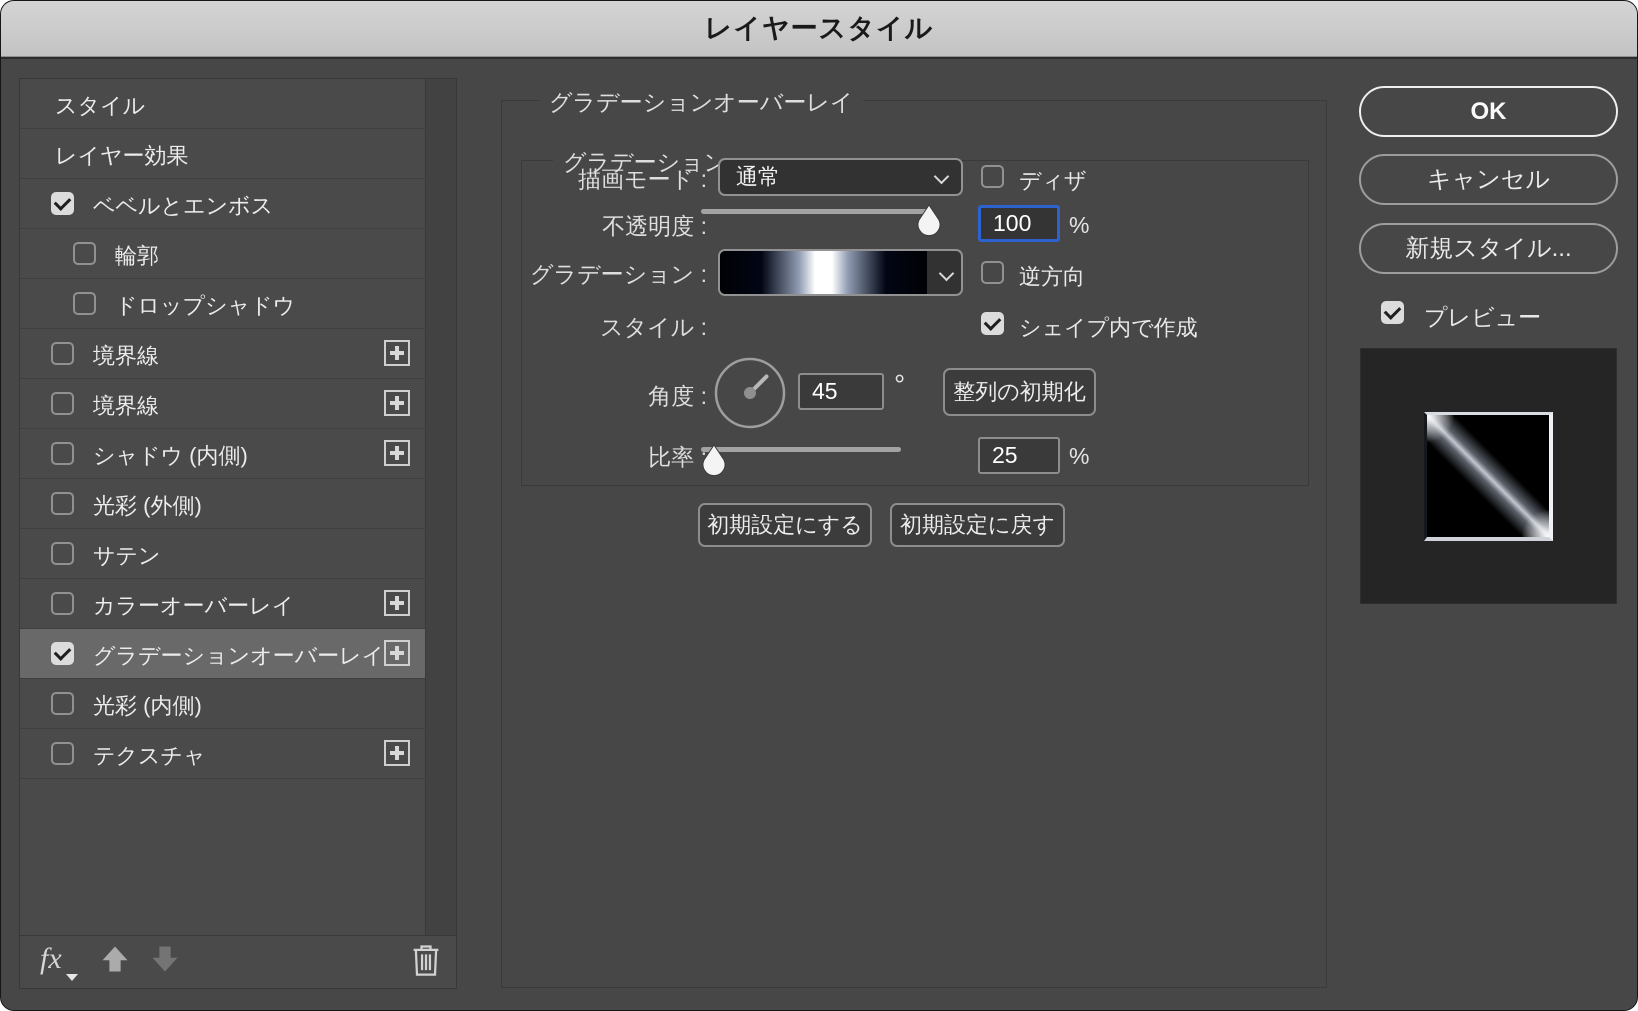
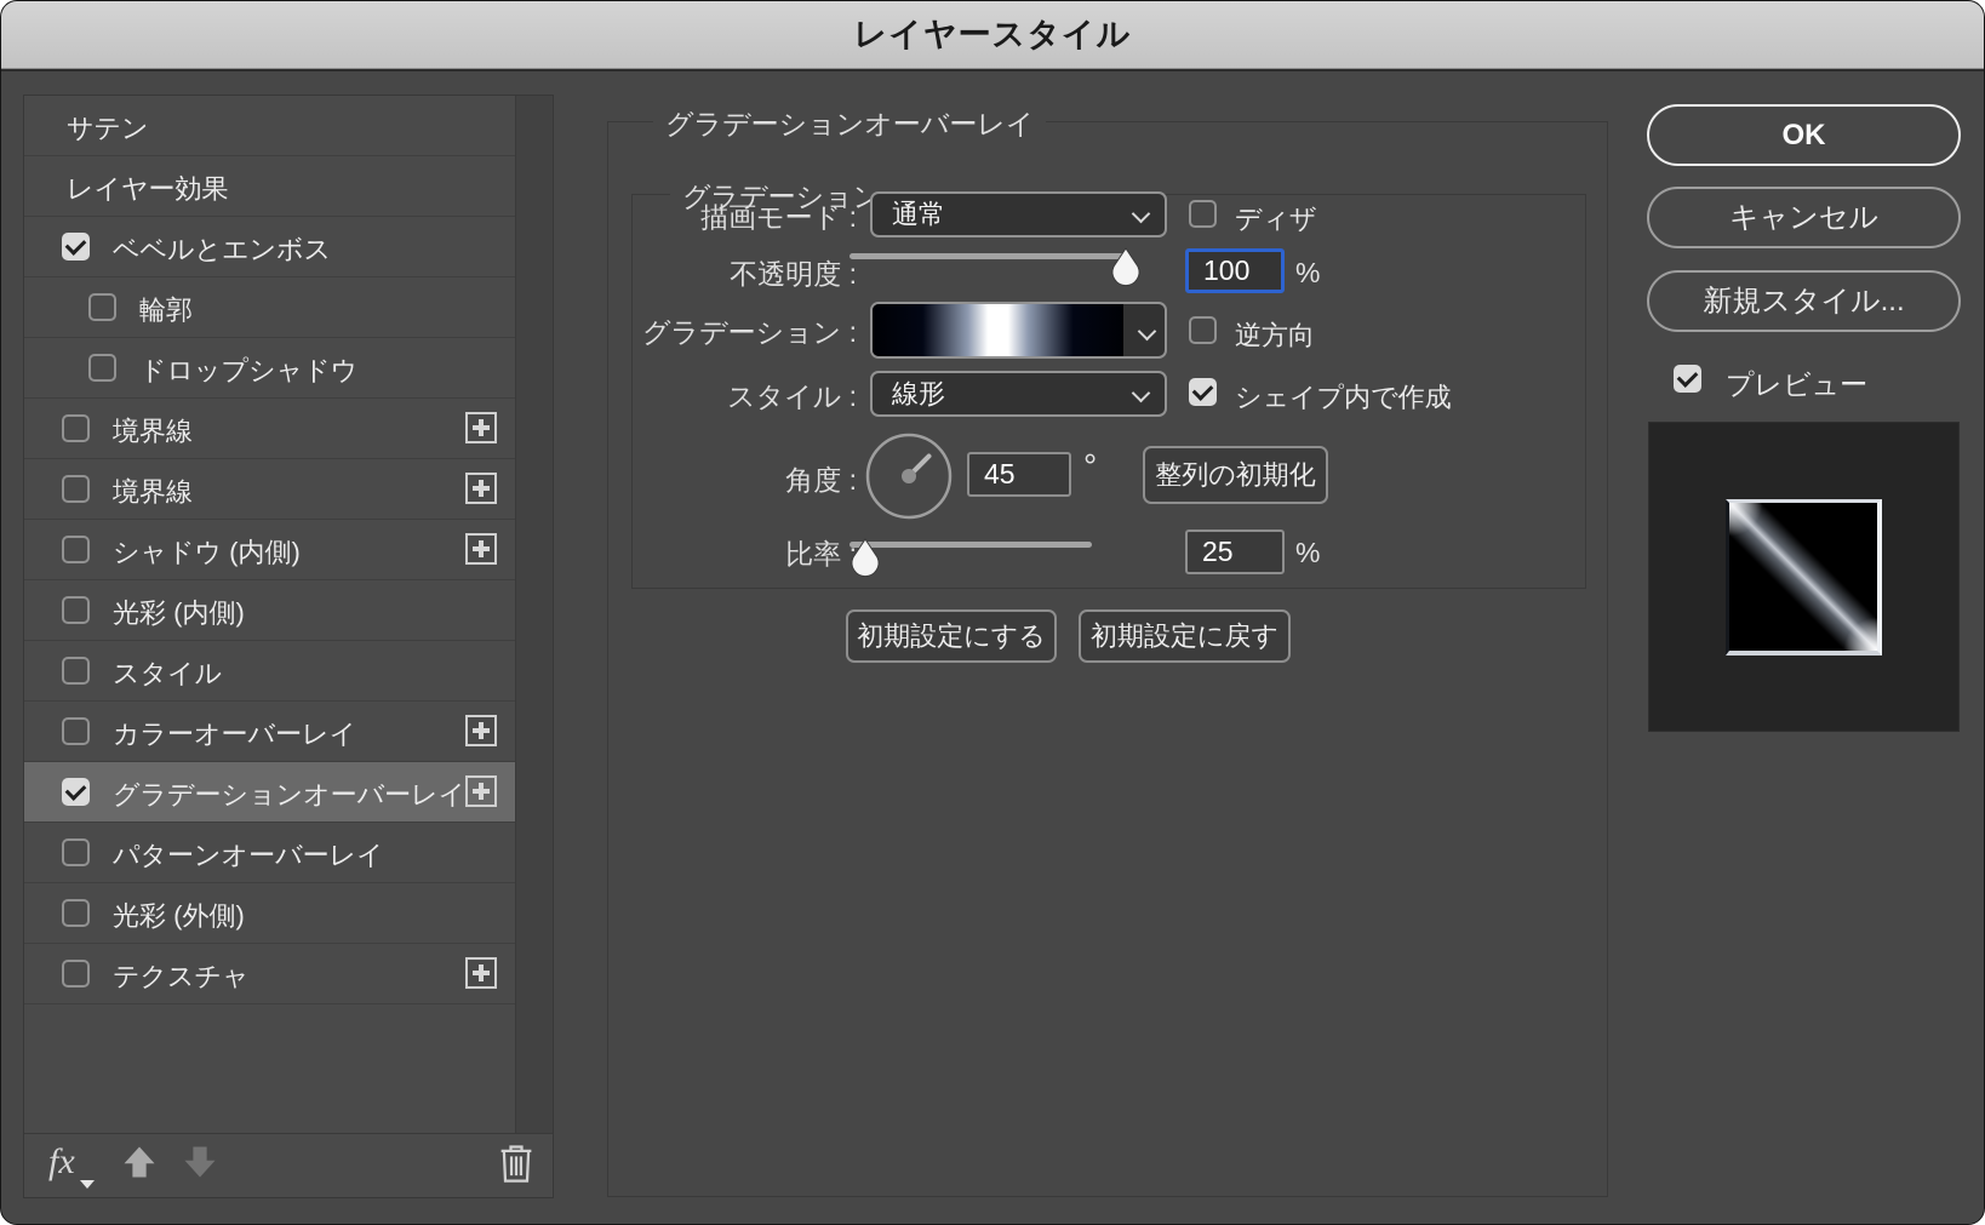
  レイヤースタイル
- スタイル
+ サテン
  レイヤー効果
  ベベルとエンボス
  輪郭
  ドロップシャドウ
  境界線
  境界線
  シャドウ (内側)
- 光彩 (外側)
+ 光彩 (内側)
- サテン
+ スタイル
  カラーオーバーレイ
  グラデーションオーバーレイ
+ パターンオーバーレイ
- 光彩 (内側)
+ 光彩 (外側)
  テクスチャ
  fx
  グラデーションオーバーレイ
  グラデーション
  描画モード :
  通常
  ディザ
  不透明度 :
  100
  %
  グラデーション :
  逆方向
  スタイル :
+ 線形
  シェイプ内で作成
  角度 :
  45
  °
  整列の初期化
  比率 :
  25
  %
  初期設定にする
  初期設定に戻す
  OK
  キャンセル
  新規スタイル...
  プレビュー
